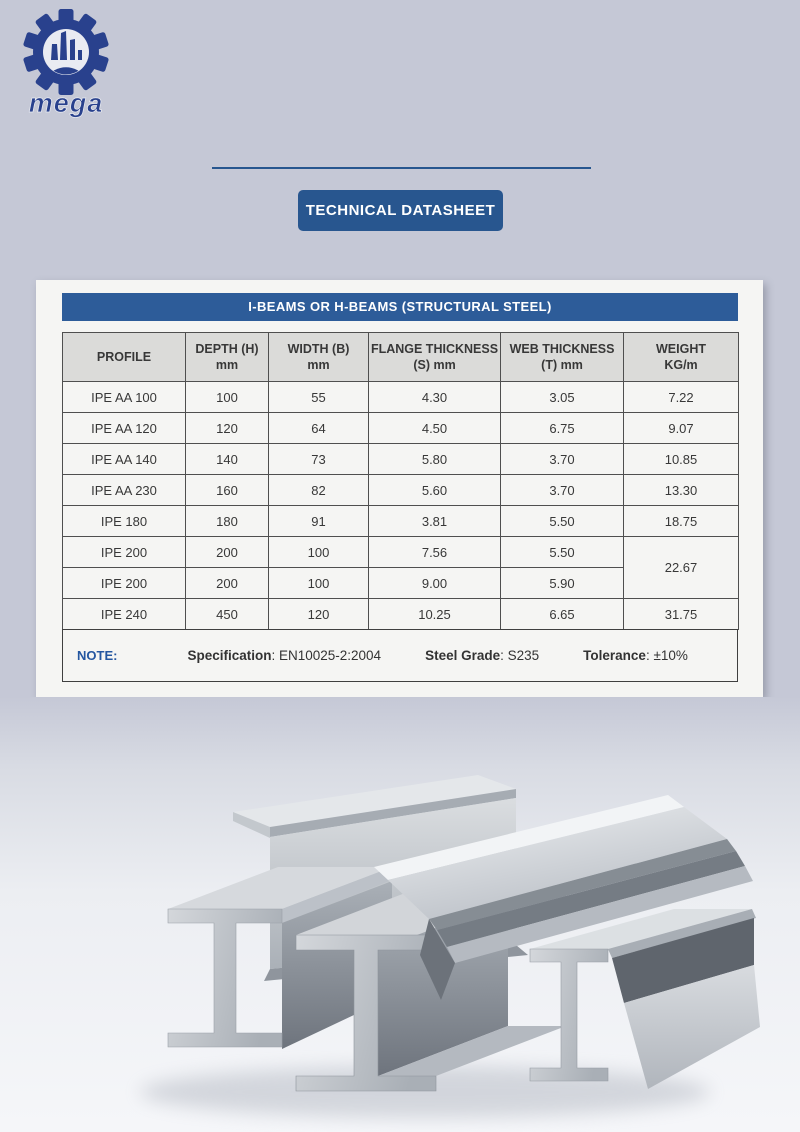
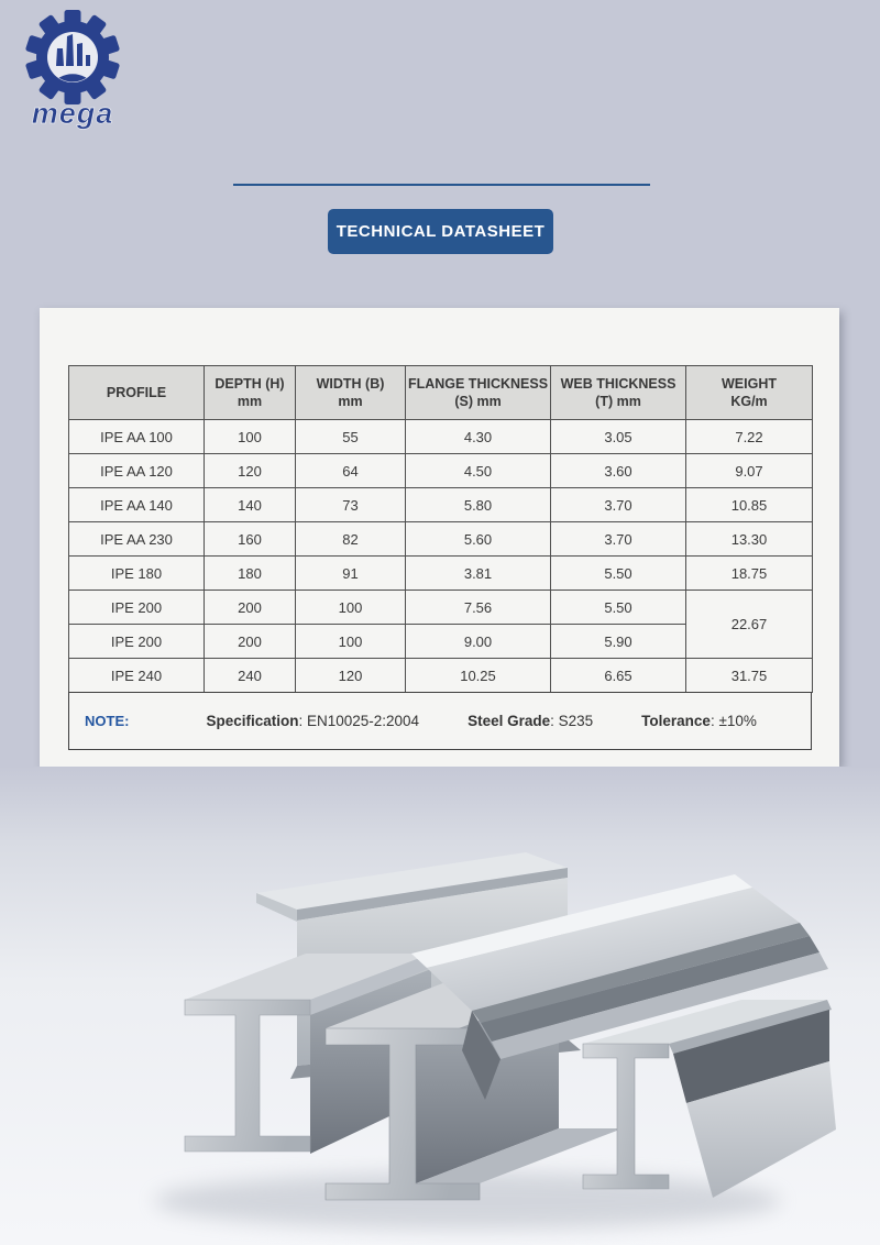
  mega
  TECHNICAL DATASHEET
- I-BEAMS OR H-BEAMS (STRUCTURAL STEEL)
  PROFILE	DEPTH (H)mm	WIDTH (B)mm	FLANGE THICKNESS(S) mm	WEB THICKNESS(T) mm	WEIGHTKG/m
  IPE AA 100	100	55	4.30	3.05	7.22
- IPE AA 120	120	64	4.50	6.75	9.07
+ IPE AA 120	120	64	4.50	3.60	9.07
  IPE AA 140	140	73	5.80	3.70	10.85
  IPE AA 230	160	82	5.60	3.70	13.30
  IPE 180	180	91	3.81	5.50	18.75
  IPE 200	200	100	7.56	5.50	22.67
  IPE 200	200	100	9.00	5.90
- IPE 240	450	120	10.25	6.65	31.75
+ IPE 240	240	120	10.25	6.65	31.75
  NOTE:
  Specification: EN10025-2:2004
  Steel Grade: S235
  Tolerance: ±10%
